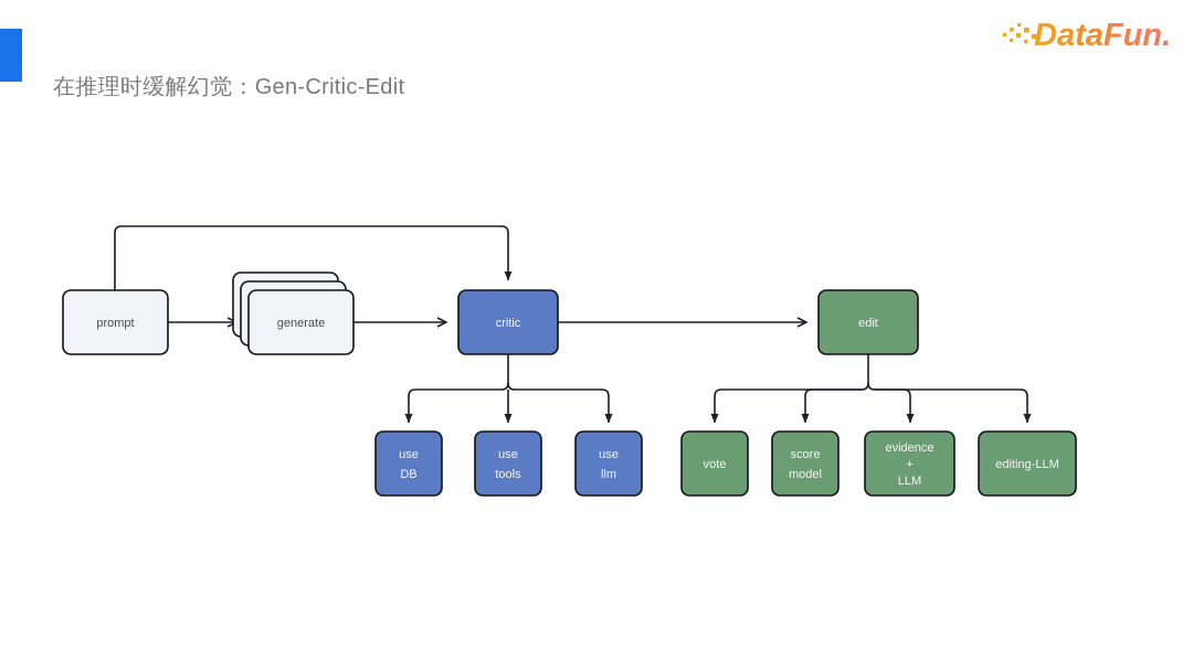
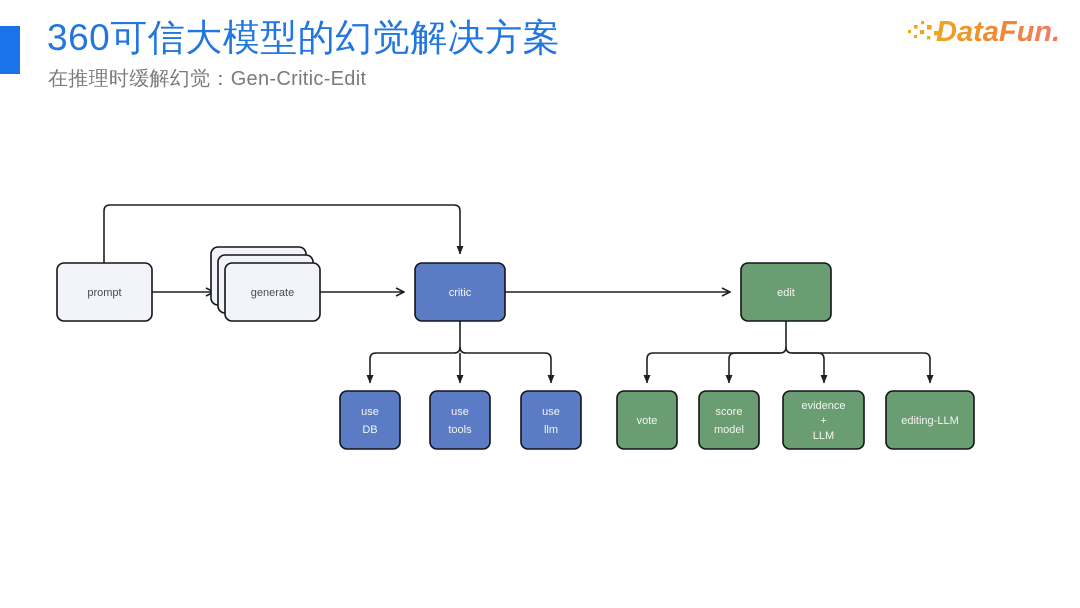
+ 360可信大模型的幻觉解决方案
  在推理时缓解幻觉：Gen-Critic-Edit
  DataFun.
  prompt
  generate
  critic
  edit
  use
  DB
  use
  tools
  use
  llm
  vote
  score
  model
  evidence
  +
  LLM
  editing-LLM
